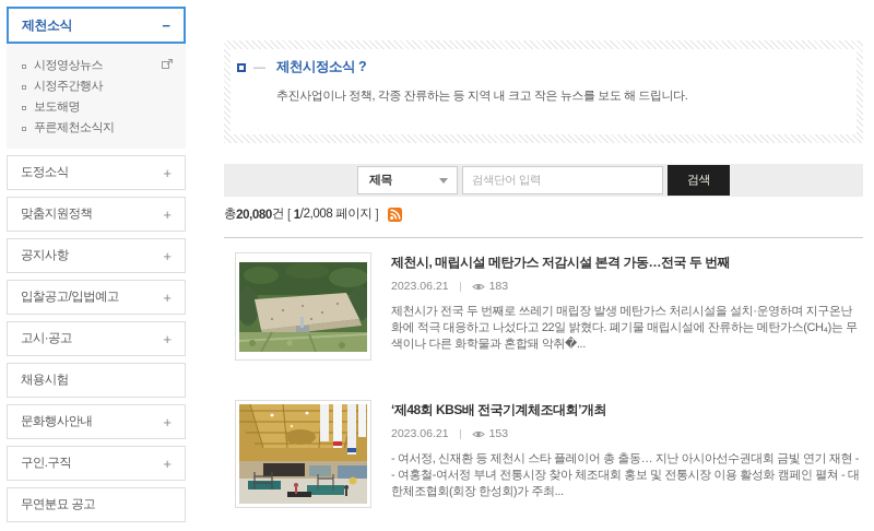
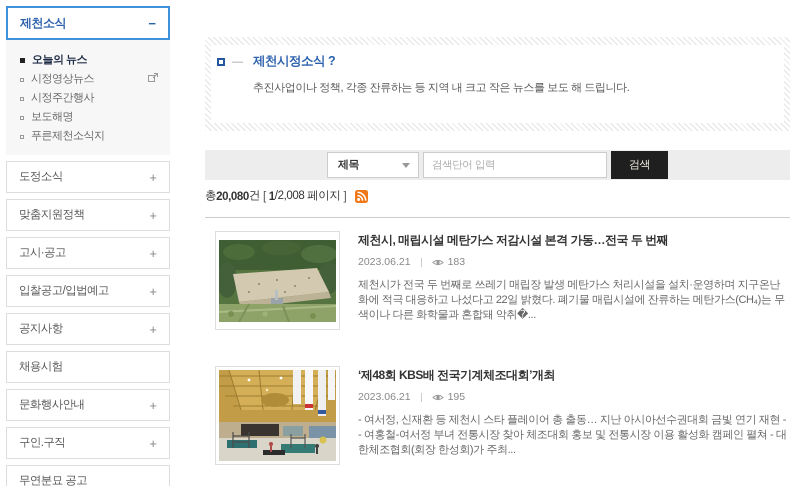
  제천소식
  −
+ 오늘의 뉴스
  시정영상뉴스
  시정주간행사
  보도해명
  푸른제천소식지
  도정소식
  +
  맞춤지원정책
  +
- 공지사항
+ 고시·공고
  +
  입찰공고/입법예고
  +
- 고시·공고
+ 공지사항
  +
  채용시험
  문화행사안내
  +
  구인.구직
  +
  무연분묘 공고
  —
  제천시정소식 ?
  추진사업이나 정책, 각종 잔류하는 등 지역 내 크고 작은 뉴스를 보도 해 드립니다.
  제목
  검색단어 입력
  검색
  총
  20,080
  건
  [
  1
  /2,008 페이지
  ]
  제천시, 매립시설 메탄가스 저감시설 본격 가동…전국 두 번째
  2023.06.21
  183
  제천시가 전국 두 번째로 쓰레기 매립장 발생 메탄가스 처리시설을 설치·운영하며 지구온난화에 적극 대응하고 나섰다고 22일 밝혔다. 폐기물 매립시설에 잔류하는 메탄가스(CH₄)는 무색이나 다른 화학물과 혼합돼 악취�...
  ‘제48회 KBS배 전국기계체조대회’개최
  2023.06.21
- 153
+ 195
  - 여서정, 신재환 등 제천시 스타 플레이어 총 출동… 지난 아시아선수권대회 금빛 연기 재현 - - 여홍철-여서정 부녀 전통시장 찾아 체조대회 홍보 및 전통시장 이용 활성화 캠페인 펼쳐 - 대한체조협회(회장 한성회)가 주최...
